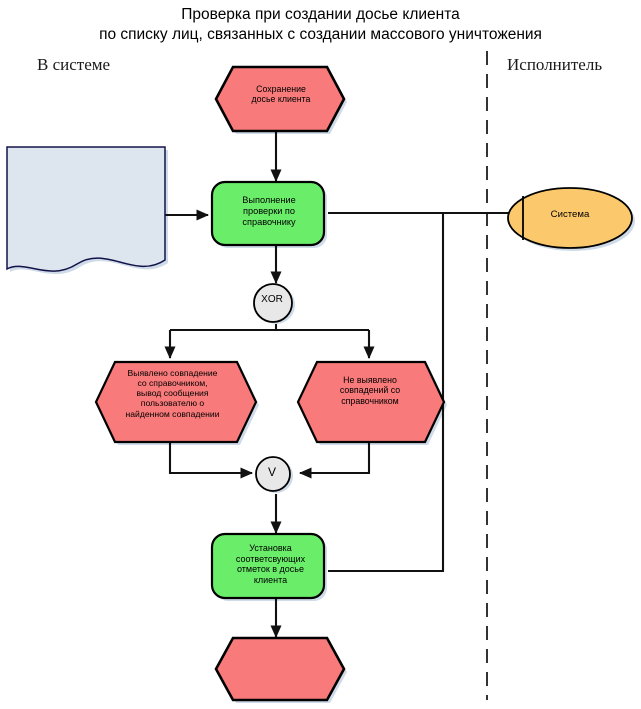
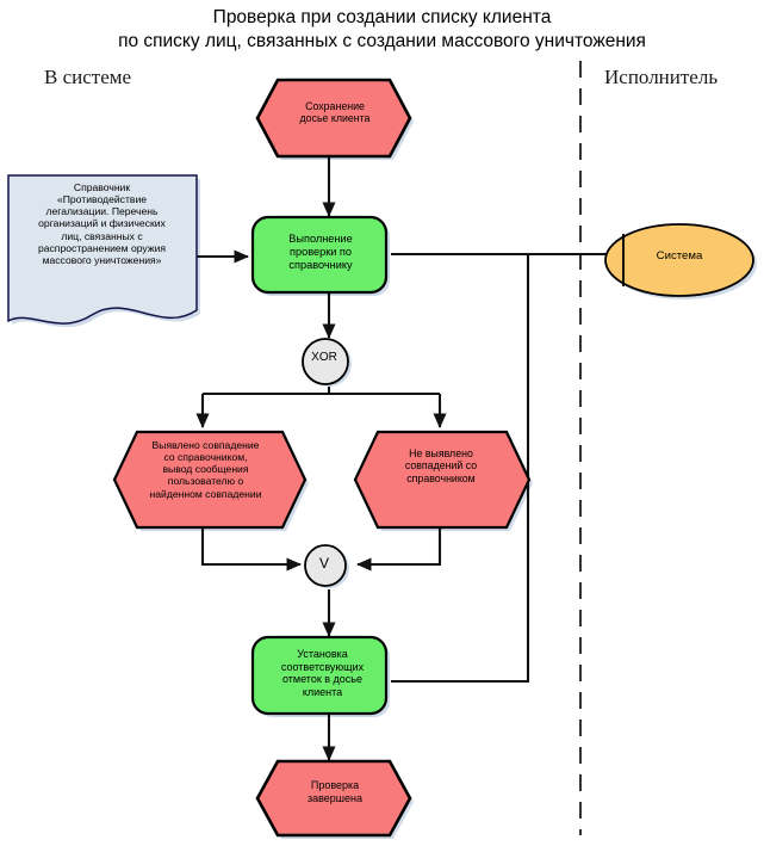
- Проверка при создании досье клиента
+ Проверка при создании списку клиента
  по списку лиц, связанных с создании массового уничтожения
  В системе
  Исполнитель
+ Справочник
+ «Противодействие
+ легализации. Перечень
+ организаций и физических
+ лиц, связанных с
+ распространением оружия
+ массового уничтожения»
  Сохранение
  досье клиента
  Выполнение
  проверки по
  справочнику
  Система
  XOR
  Выявлено совпадение
  со справочником,
  вывод сообщения
  пользователю о
  найденном совпадении
  Не выявлено
  совпадений со
  справочником
  V
  Установка
  соответсвующих
  отметок в досье
  клиента
+ Проверка
+ завершена
